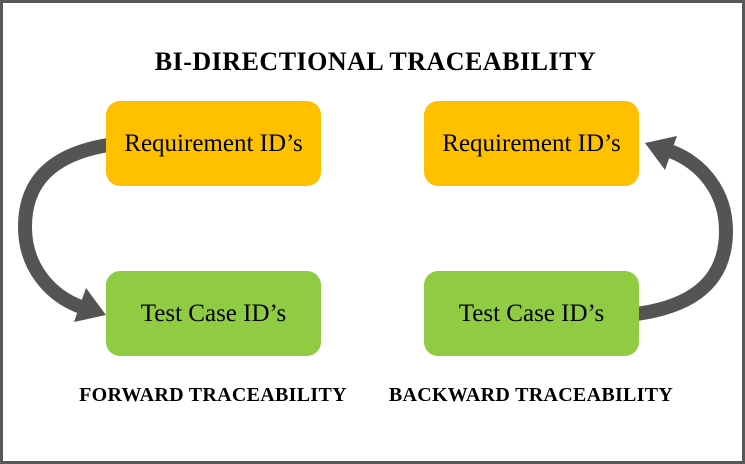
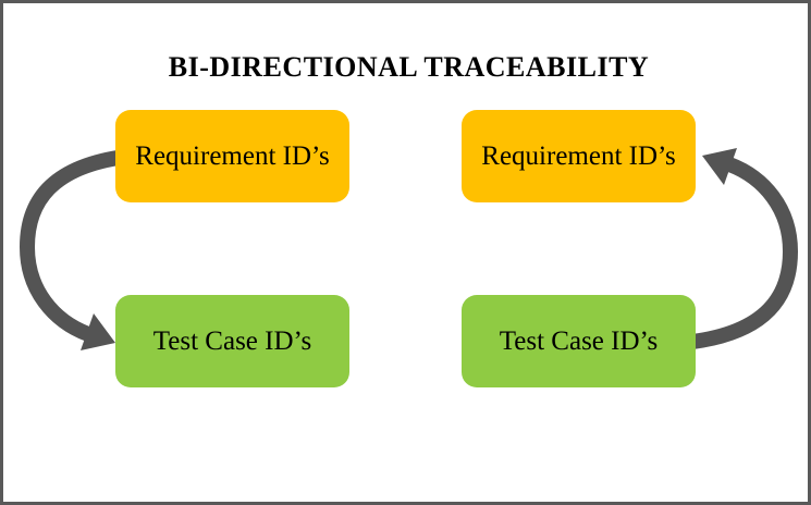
  BI-DIRECTIONAL TRACEABILITY
  Requirement ID’s
  Requirement ID’s
  Test Case ID’s
  Test Case ID’s
- FORWARD TRACEABILITY
- BACKWARD TRACEABILITY
